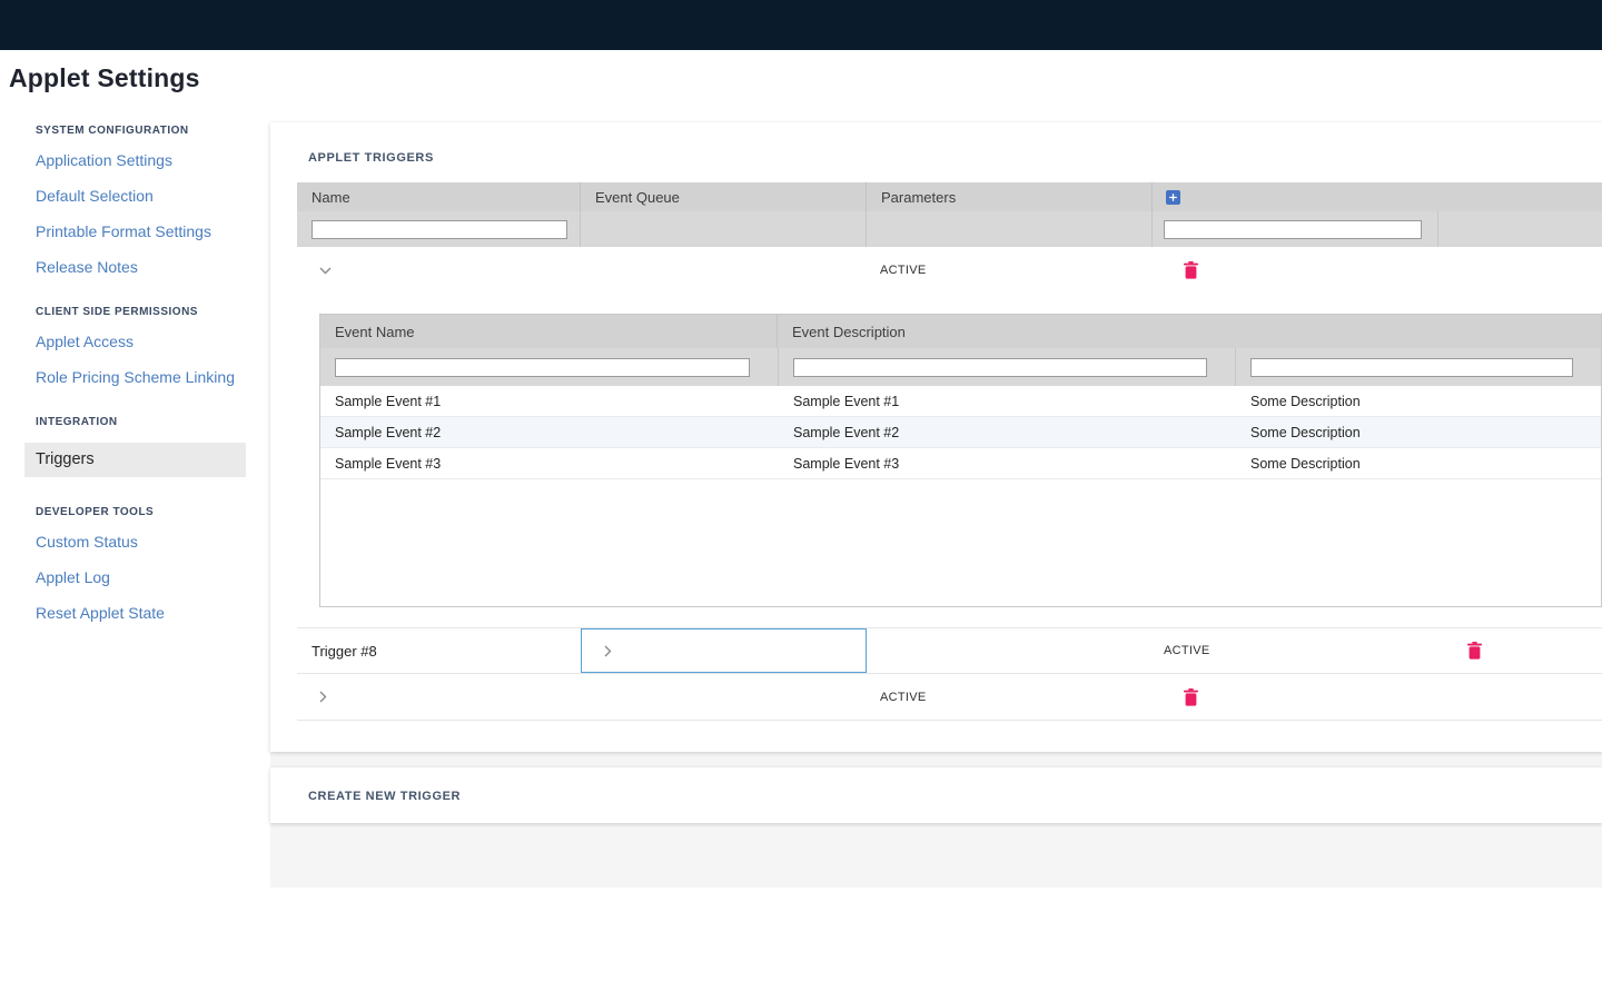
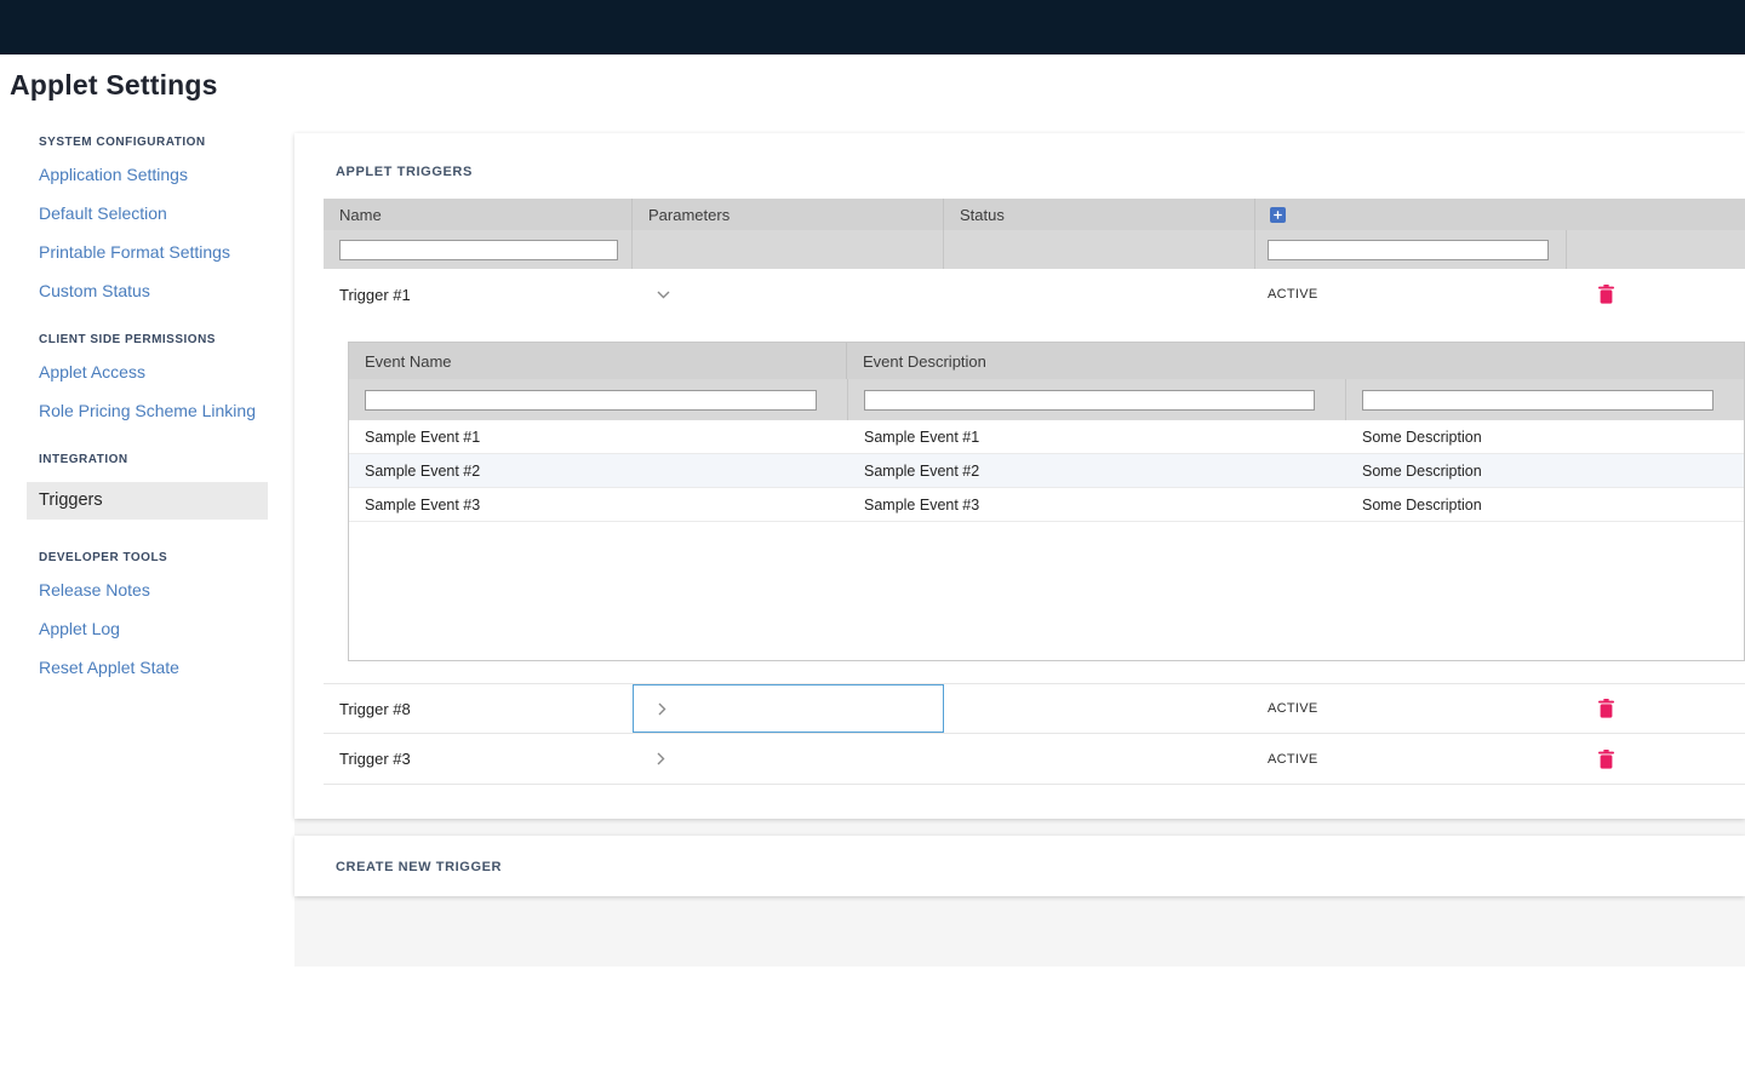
  Applet Settings
  SYSTEM CONFIGURATION
  Application Settings
  Default Selection
  Printable Format Settings
- Release Notes
+ Custom Status
  CLIENT SIDE PERMISSIONS
  Applet Access
  Role Pricing Scheme Linking
  INTEGRATION
  Triggers
  DEVELOPER TOOLS
- Custom Status
+ Release Notes
  Applet Log
  Reset Applet State
  APPLET TRIGGERS
  Name
- Event Queue
  Parameters
+ Status
+ Trigger #1
  ACTIVE
  Event Name
  Event Description
  Sample Event #1
  Sample Event #1
  Some Description
  Sample Event #2
  Sample Event #2
  Some Description
  Sample Event #3
  Sample Event #3
  Some Description
  Trigger #8
  ACTIVE
+ Trigger #3
  ACTIVE
  CREATE NEW TRIGGER
